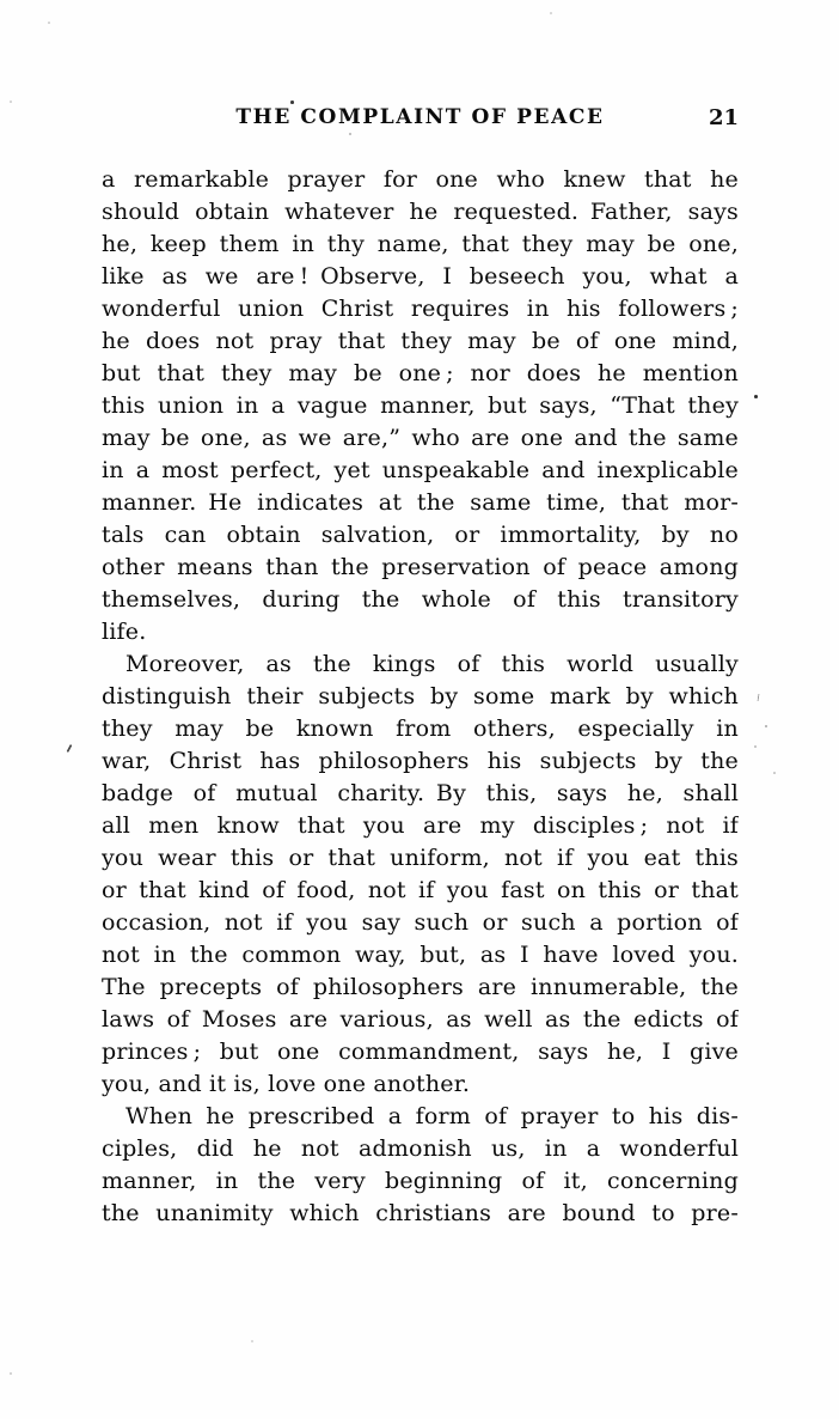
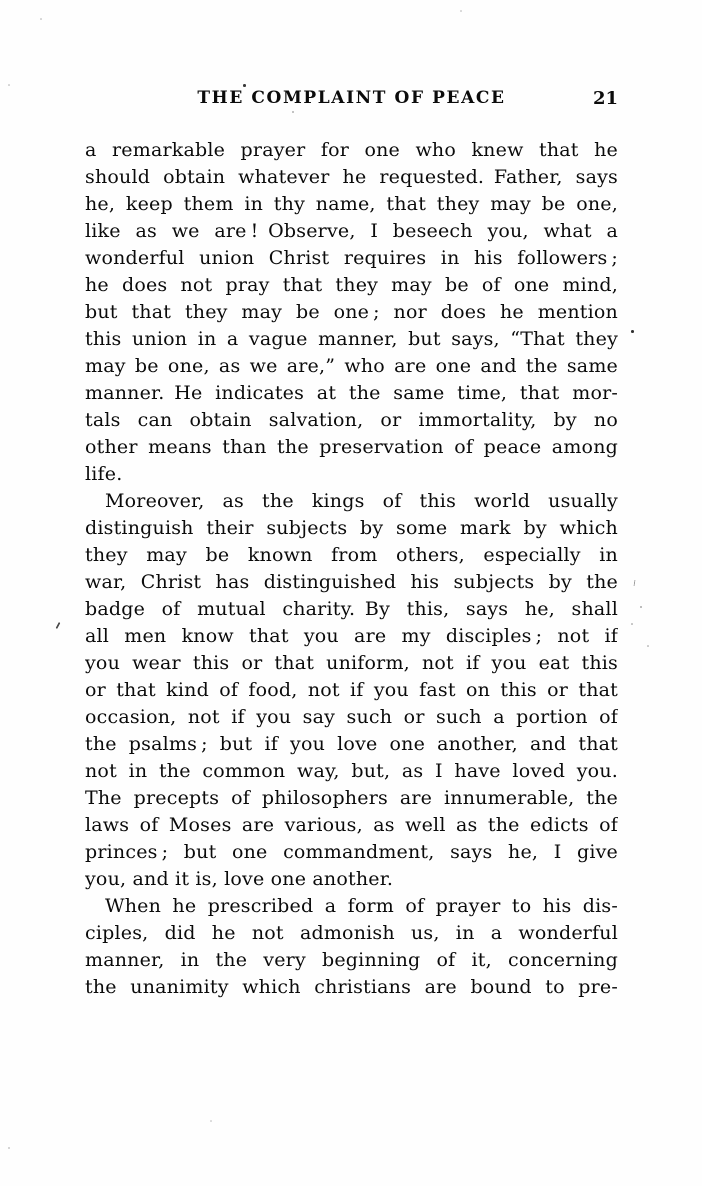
  THE COMPLAINT OF PEACE
  21
  a remarkable prayer for one who knew that he
  should obtain whatever he requested. Father, says
  he, keep them in thy name, that they may be one,
  like as we are ! Observe, I beseech you, what a
  wonderful union Christ requires in his followers ;
  he does not pray that they may be of one mind,
  but that they may be one ; nor does he mention
  this union in a vague manner, but says, “That they
  may be one, as we are,” who are one and the same
- in a most perfect, yet unspeakable and inexplicable
  manner. He indicates at the same time, that mor-
  tals can obtain salvation, or immortality, by no
  other means than the preservation of peace among
- themselves, during the whole of this transitory
  life.
  Moreover, as the kings of this world usually
  distinguish their subjects by some mark by which
  they may be known from others, especially in
- war, Christ has philosophers his subjects by the
+ war, Christ has distinguished his subjects by the
  badge of mutual charity. By this, says he, shall
  all men know that you are my disciples ; not if
  you wear this or that uniform, not if you eat this
  or that kind of food, not if you fast on this or that
  occasion, not if you say such or such a portion of
+ the psalms ; but if you love one another, and that
  not in the common way, but, as I have loved you.
  The precepts of philosophers are innumerable, the
  laws of Moses are various, as well as the edicts of
  princes ; but one commandment, says he, I give
  you, and it is, love one another.
  When he prescribed a form of prayer to his dis-
  ciples, did he not admonish us, in a wonderful
  manner, in the very beginning of it, concerning
  the unanimity which christians are bound to pre-
